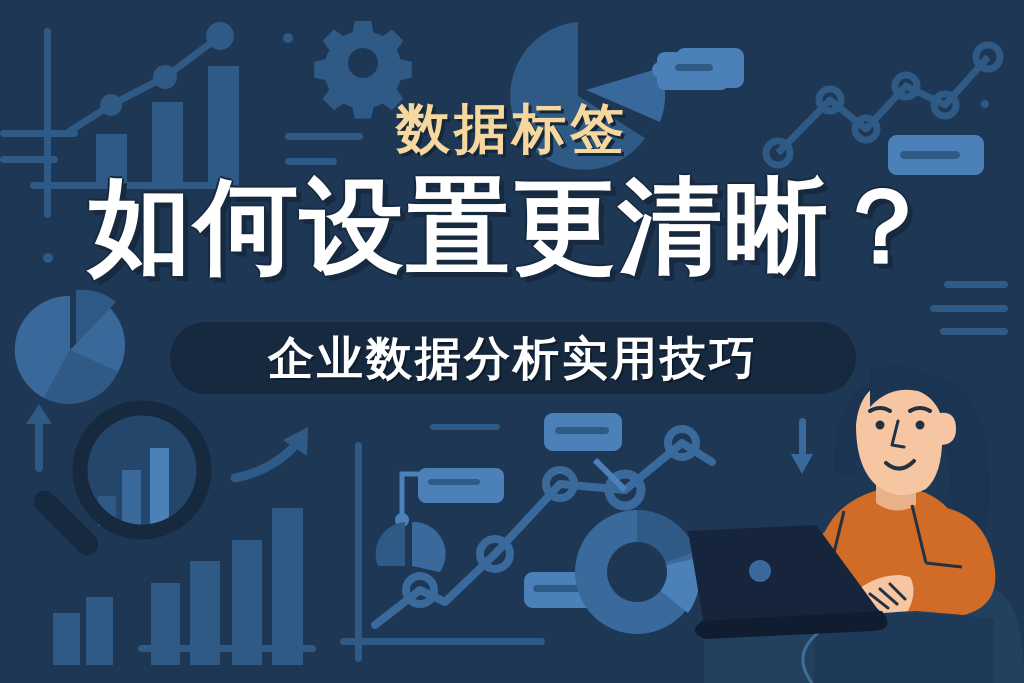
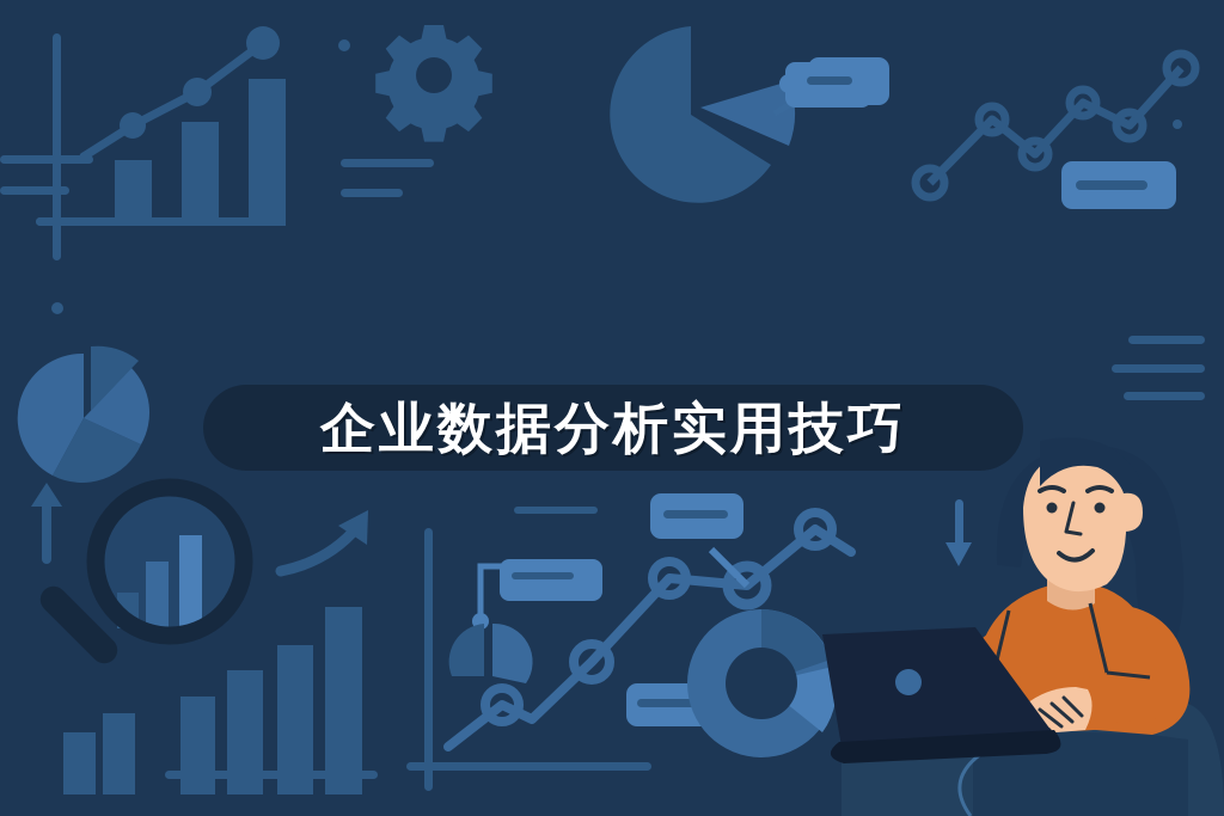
- 数据标签
- 如何设置更清晰？
  企业数据分析实用技巧
